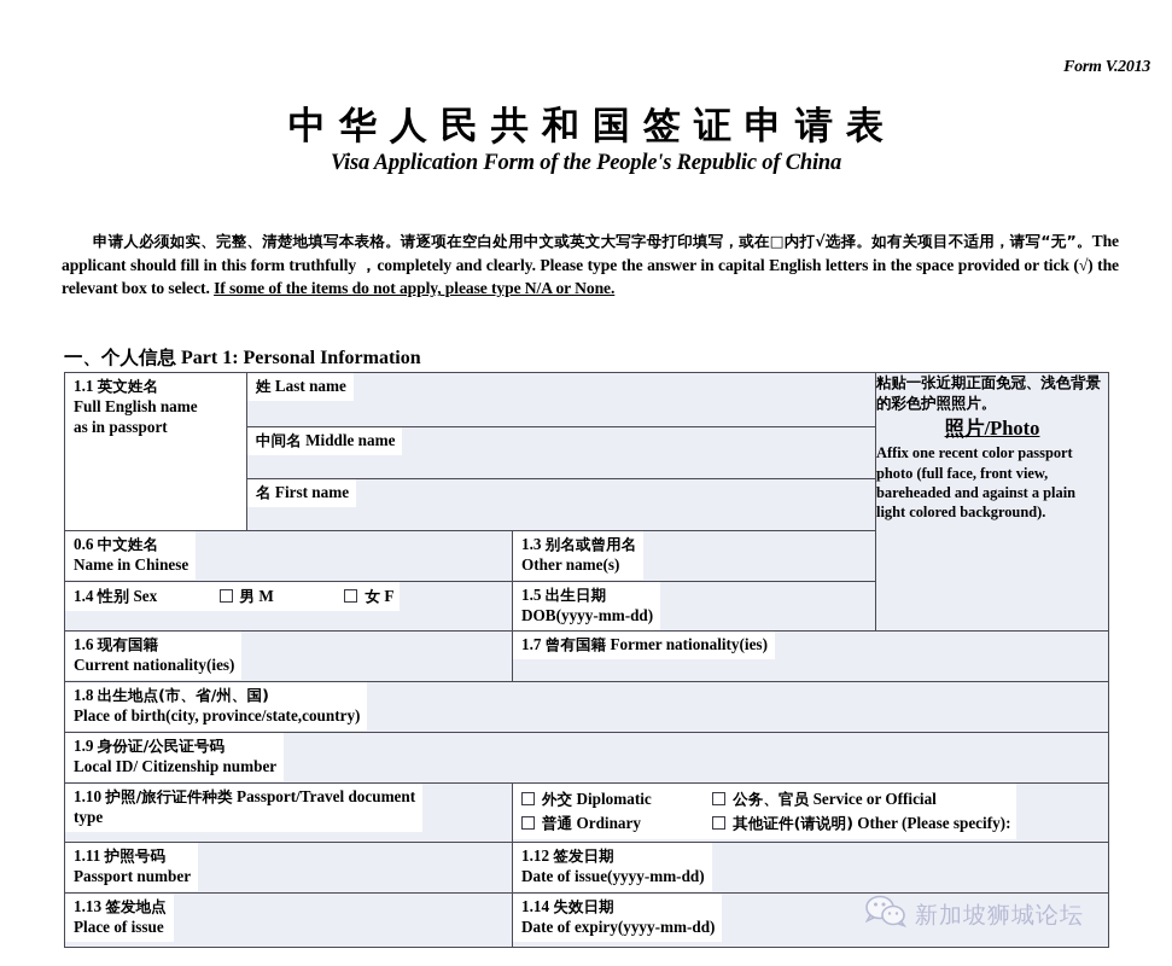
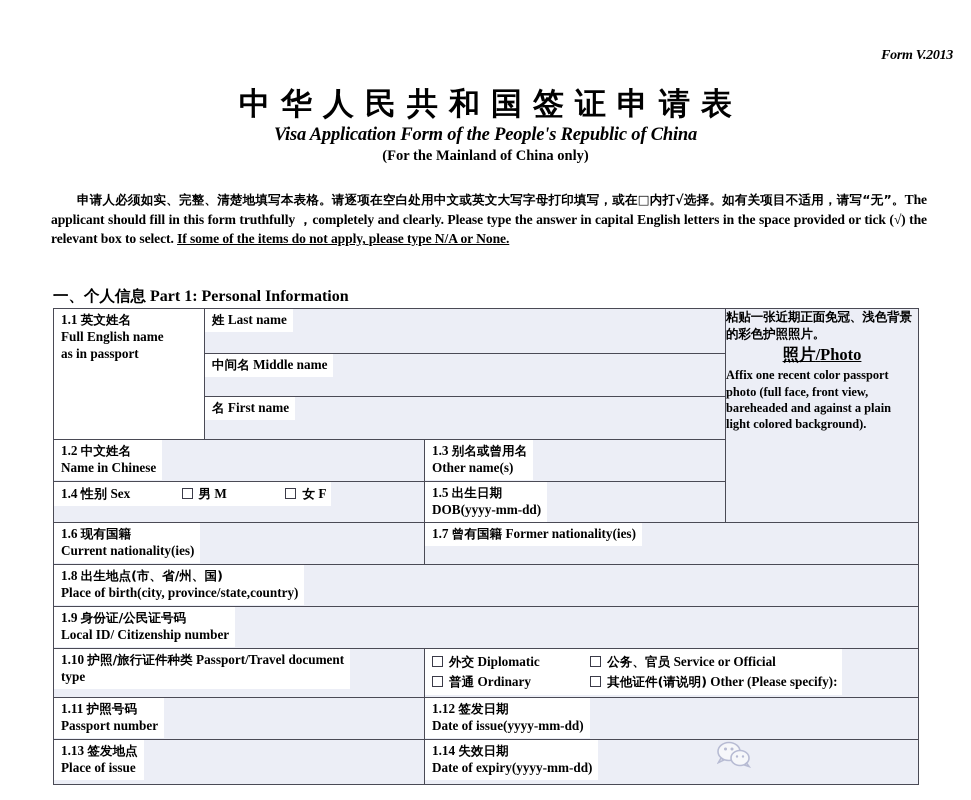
  Form V.2013
  中华人民共和国签证申请表
  Visa Application Form of the People's Republic of China
+ (For the Mainland of China only)
  申请人必须如实、完整、清楚地填写本表格。请逐项在空白处用中文或英文大写字母打印填写，或在□内打√选择。如有关项目不适用，请写“无”。The applicant should fill in this form truthfully ，completely and clearly. Please type the answer in capital English letters in the space provided or tick (√) the relevant box to select. If some of the items do not apply, please type N/A or None.
  一、个人信息 Part 1: Personal Information
  1.1 英文姓名 Full English name as in passport	姓 Last name	粘贴一张近期正面免冠、浅色背景的彩色护照照片。 照片/Photo Affix one recent color passport photo (full face, front view, bareheaded and against a plain light colored background).
  中间名 Middle name
  名 First name
- 0.6 中文姓名 Name in Chinese	1.3 别名或曾用名 Other name(s)
+ 1.2 中文姓名 Name in Chinese	1.3 别名或曾用名 Other name(s)
  1.4 性别 Sex 男 M 女 F	1.5 出生日期 DOB(yyyy-mm-dd)
  1.6 现有国籍 Current nationality(ies)	1.7 曾有国籍 Former nationality(ies)
  1.8 出生地点(市、省/州、国) Place of birth(city, province/state,country)
  1.9 身份证/公民证号码 Local ID/ Citizenship number
  1.10 护照/旅行证件种类 Passport/Travel document type	外交 Diplomatic 公务、官员 Service or Official 普通 Ordinary 其他证件(请说明) Other (Please specify):
  1.11 护照号码 Passport number	1.12 签发日期 Date of issue(yyyy-mm-dd)
  1.13 签发地点 Place of issue	1.14 失效日期 Date of expiry(yyyy-mm-dd)
- 新加坡狮城论坛
